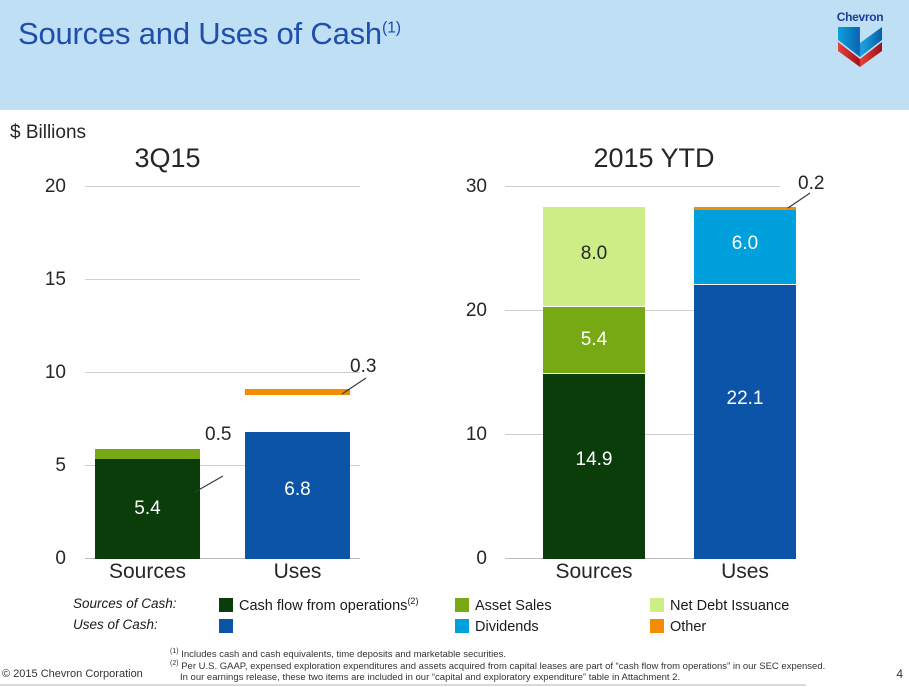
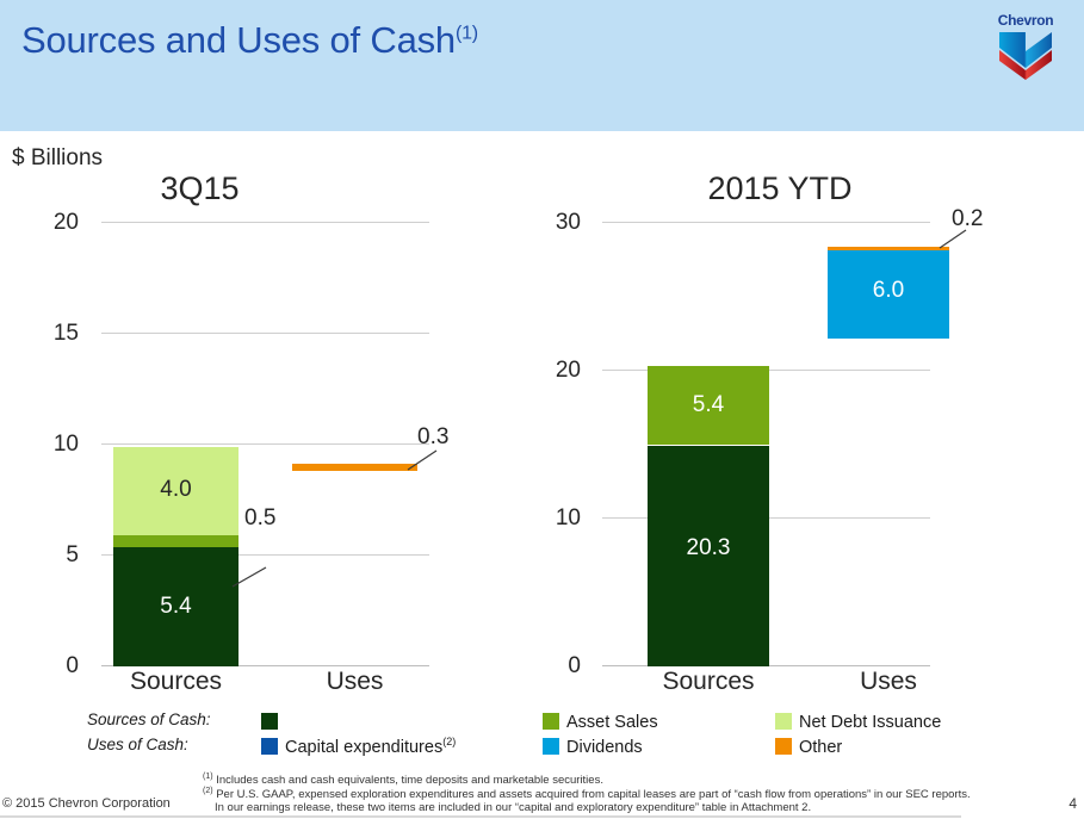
  Sources and Uses of Cash(1)
  Chevron
  $ Billions
  3Q15
  20
  15
  10
  5
  0
  5.4
+ 4.0
  0.5
- 6.8
  0.3
  Sources
  Uses
  2015 YTD
  30
  20
  10
  0
- 14.9
+ 20.3
  5.4
- 8.0
- 22.1
  6.0
  0.2
  Sources
  Uses
  Sources of Cash:
  Uses of Cash:
- Cash flow from operations(2)
  Asset Sales
  Net Debt Issuance
+ Capital expenditures(2)
  Dividends
  Other
  Includes cash and cash equivalents, time deposits and marketable securities.
- Per U.S. GAAP, expensed exploration expenditures and assets acquired from capital leases are part of “cash flow from operations” in our SEC expensed.
+ Per U.S. GAAP, expensed exploration expenditures and assets acquired from capital leases are part of “cash flow from operations” in our SEC reports.
  In our earnings release, these two items are included in our “capital and exploratory expenditure” table in Attachment 2.
  © 2015 Chevron Corporation
  4
